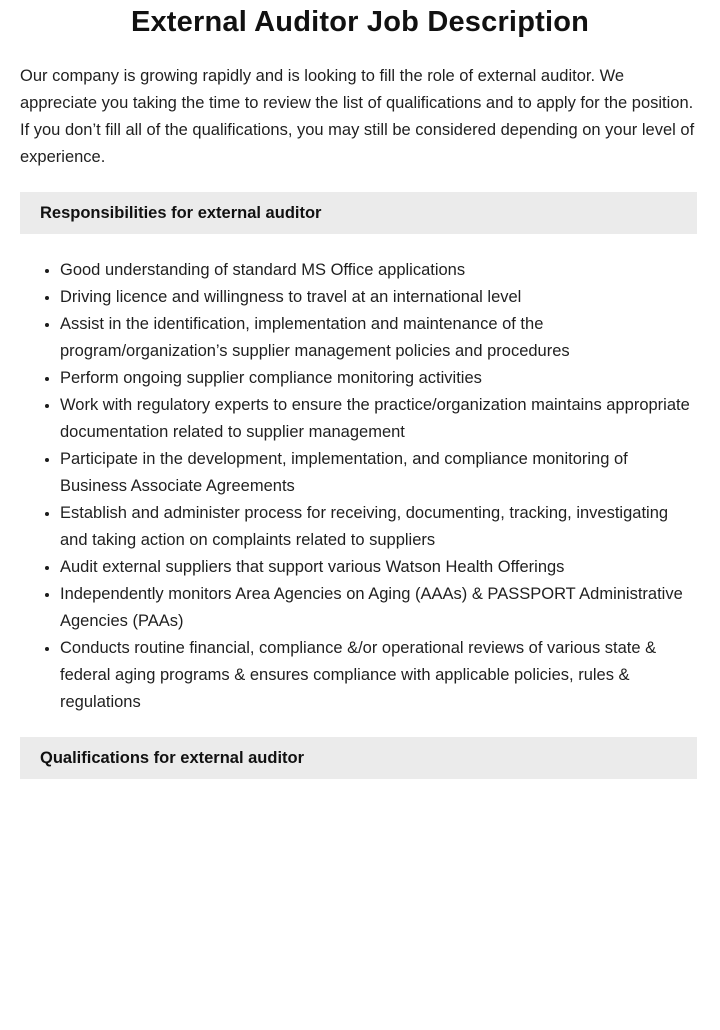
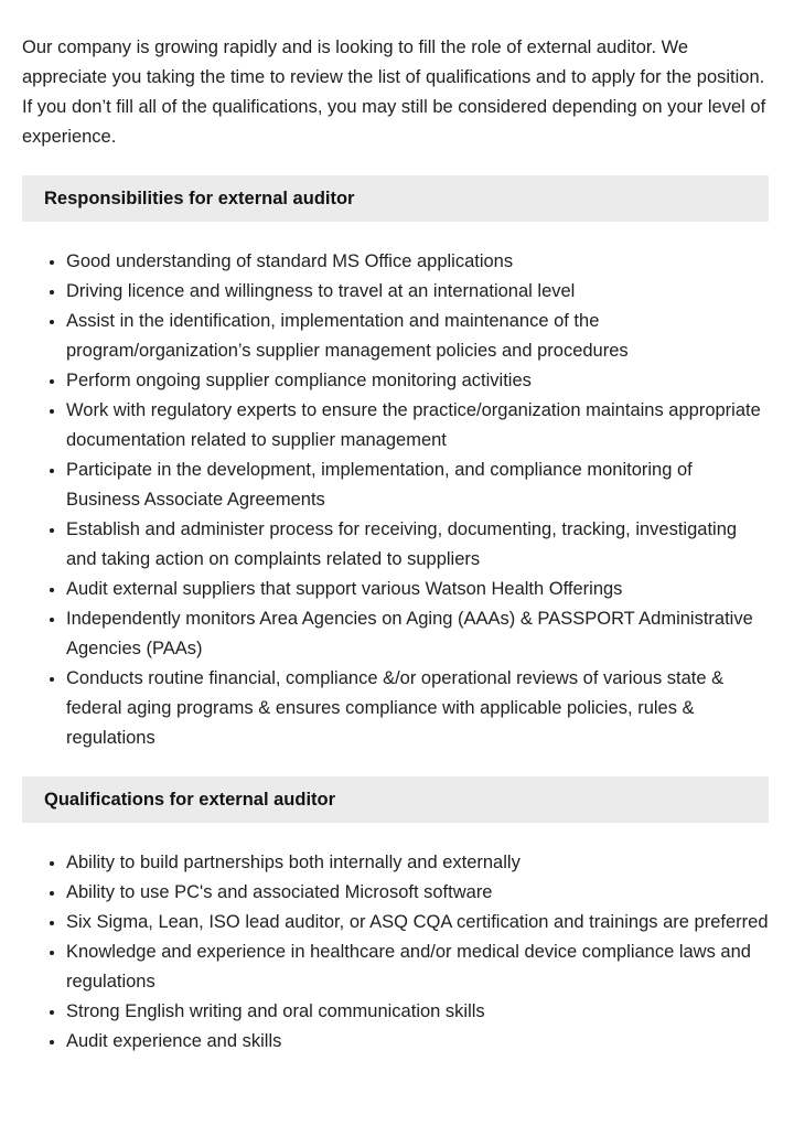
- External Auditor Job Description
  Our company is growing rapidly and is looking to fill the role of external auditor. We appreciate you taking the time to review the list of qualifications and to apply for the position. If you don’t fill all of the qualifications, you may still be considered depending on your level of experience.
  Responsibilities for external auditor
  Good understanding of standard MS Office applications
  Driving licence and willingness to travel at an international level
  Assist in the identification, implementation and maintenance of the program/organization’s supplier management policies and procedures
  Perform ongoing supplier compliance monitoring activities
  Work with regulatory experts to ensure the practice/organization maintains appropriate documentation related to supplier management
  Participate in the development, implementation, and compliance monitoring of Business Associate Agreements
  Establish and administer process for receiving, documenting, tracking, investigating and taking action on complaints related to suppliers
  Audit external suppliers that support various Watson Health Offerings
  Independently monitors Area Agencies on Aging (AAAs) & PASSPORT Administrative Agencies (PAAs)
  Conducts routine financial, compliance &/or operational reviews of various state & federal aging programs & ensures compliance with applicable policies, rules & regulations
  Qualifications for external auditor
+ Ability to build partnerships both internally and externally
+ Ability to use PC's and associated Microsoft software
+ Six Sigma, Lean, ISO lead auditor, or ASQ CQA certification and trainings are preferred
+ Knowledge and experience in healthcare and/or medical device compliance laws and regulations
+ Strong English writing and oral communication skills
+ Audit experience and skills
